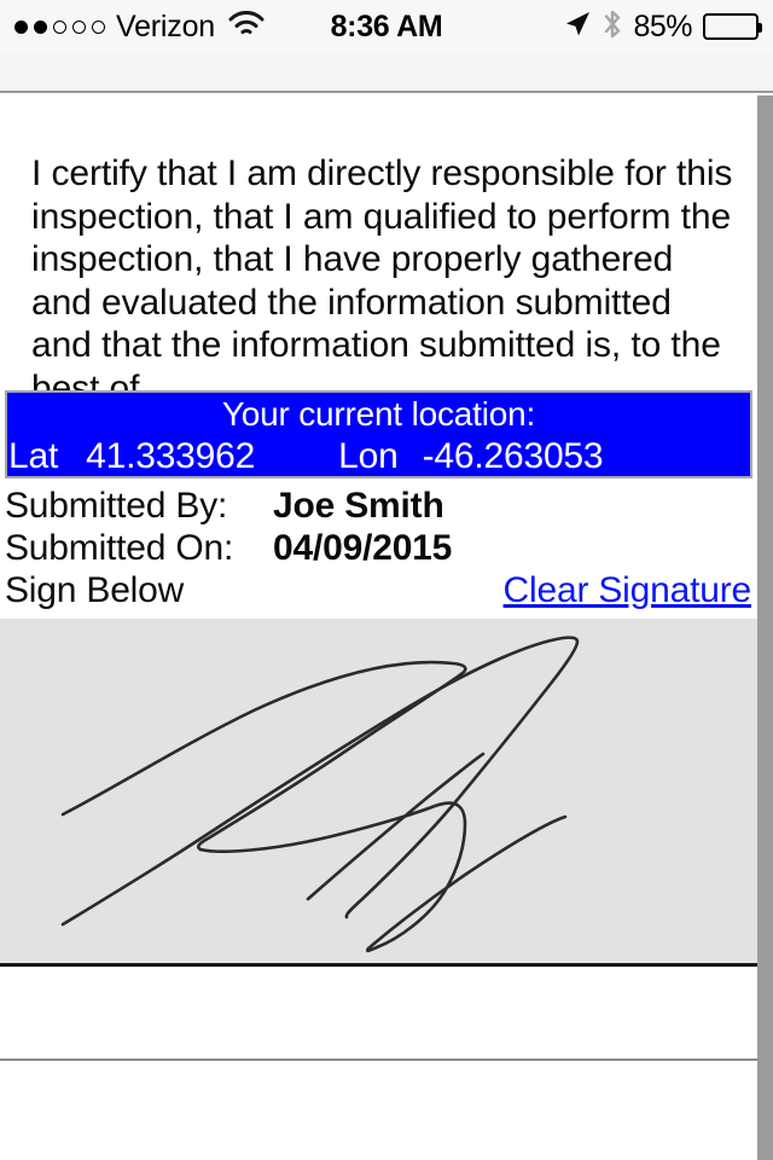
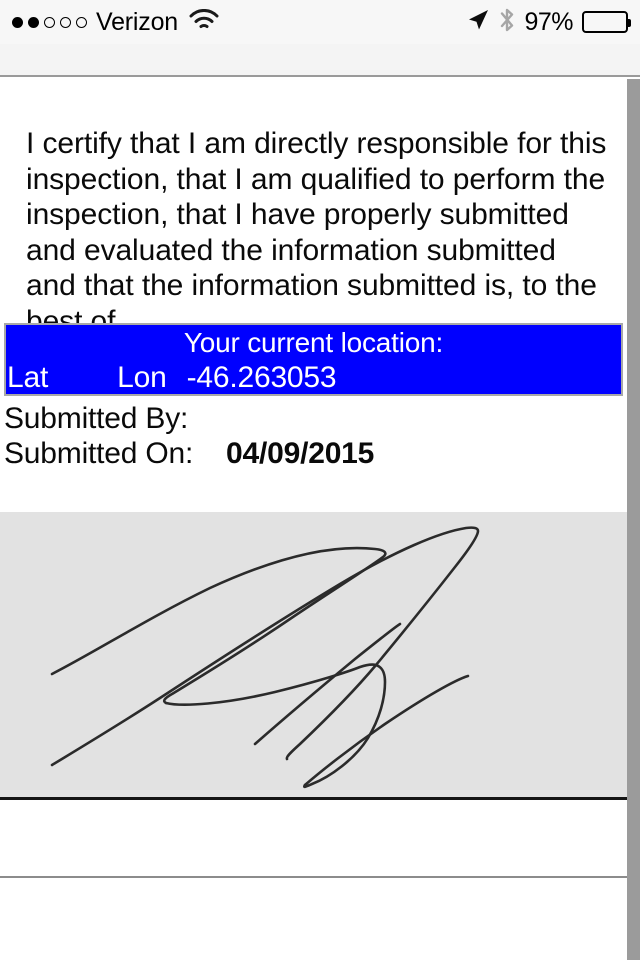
  Verizon
- 8:36 AM
- 85%
+ 97%
- I certify that I am directly responsible for this inspection, that I am qualified to perform the inspection, that I have properly gathered and evaluated the information submitted and that the information submitted is, to the best of
+ I certify that I am directly responsible for this inspection, that I am qualified to perform the inspection, that I have properly submitted and evaluated the information submitted and that the information submitted is, to the best of
  Your current location:
  Lat
- 41.333962
  Lon
  -46.263053
  Submitted By:
- Joe Smith
  Submitted On:
  04/09/2015
- Sign Below
- Clear Signature
